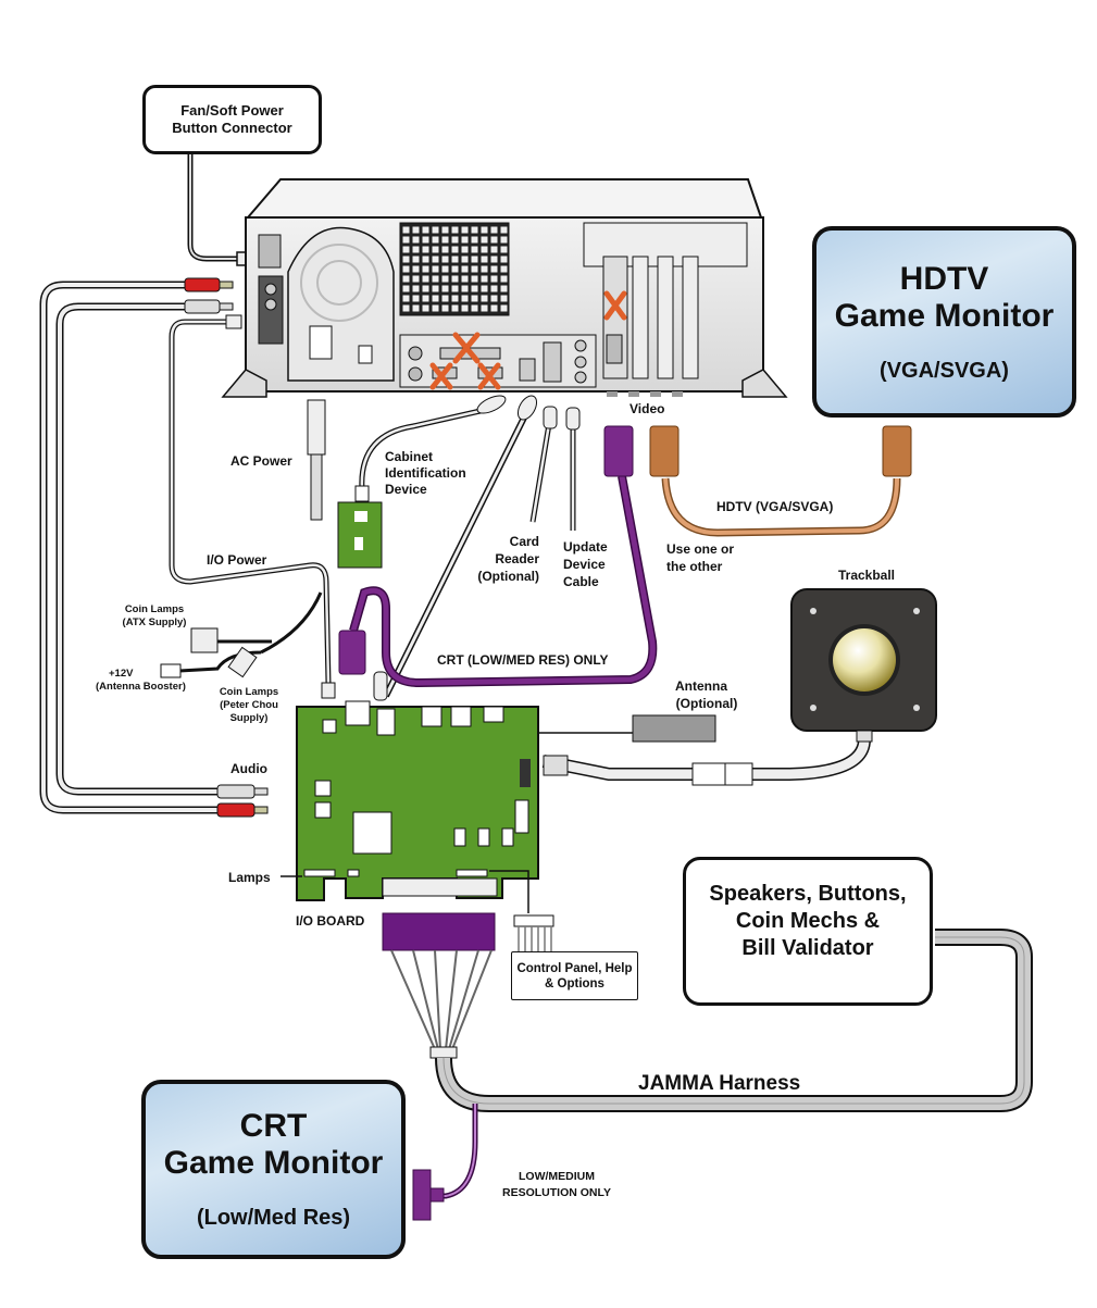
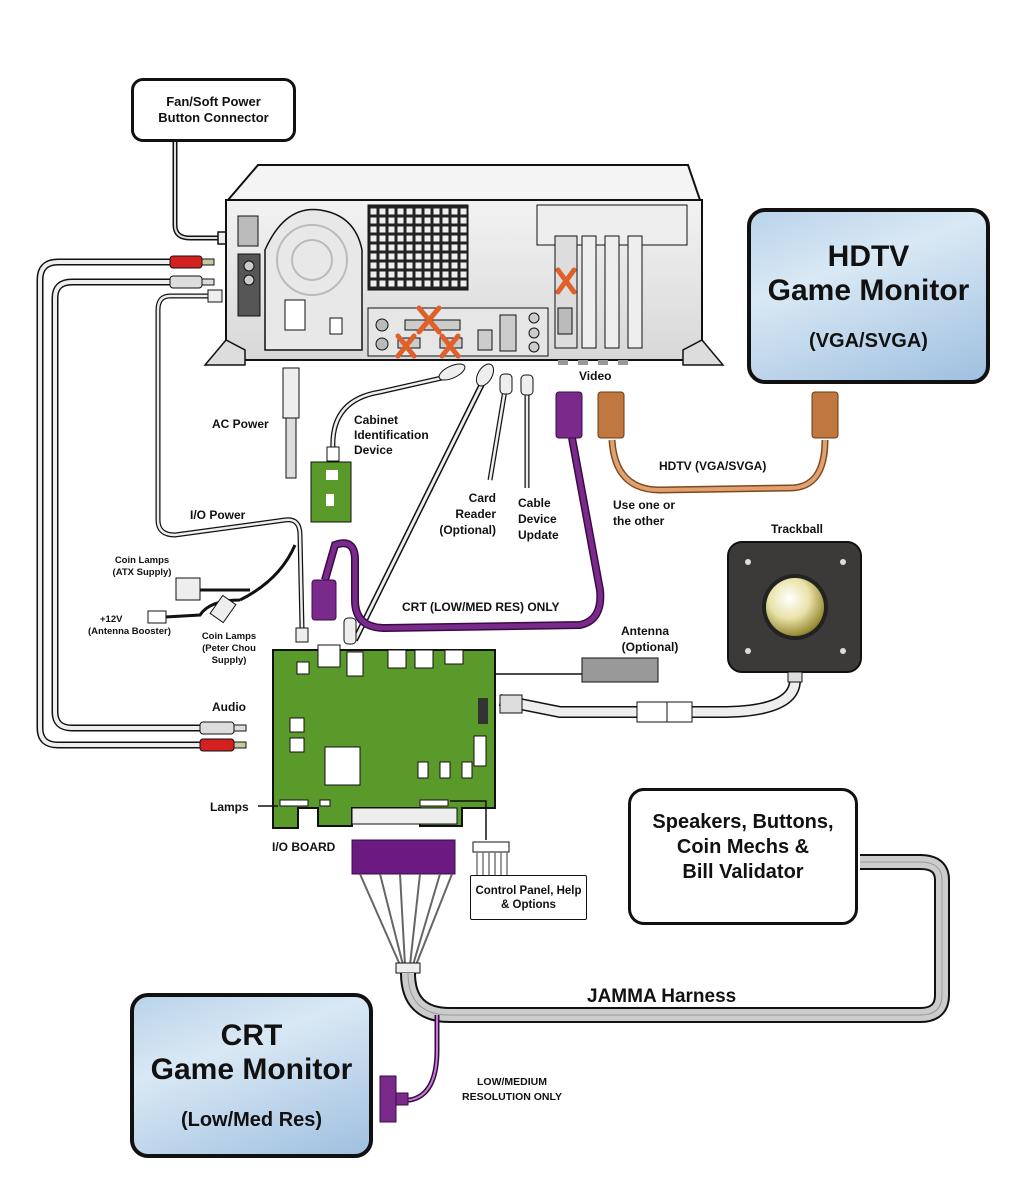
  AC Power
  Cabinet
  Identification
  Device
  Card
  Reader
  (Optional)
- Update
+ Cable
  Device
- Cable
+ Update
  Video
  Use one or
  the other
  HDTV (VGA/SVGA)
  I/O Power
  Coin Lamps
  (ATX Supply)
  +12V
  (Antenna Booster)
  Coin Lamps
  (Peter Chou
  Supply)
  CRT (LOW/MED RES) ONLY
  Antenna
  (Optional)
  Trackball
  Audio
  Lamps
  I/O BOARD
  JAMMA Harness
  LOW/MEDIUM
  RESOLUTION ONLY
  Fan/Soft Power
  Button Connector
  HDTV
  Game Monitor
  (VGA/SVGA)
  Speakers, Buttons,
  Coin Mechs &
  Bill Validator
  Control Panel, Help
  & Options
  CRT
  Game Monitor
  (Low/Med Res)
